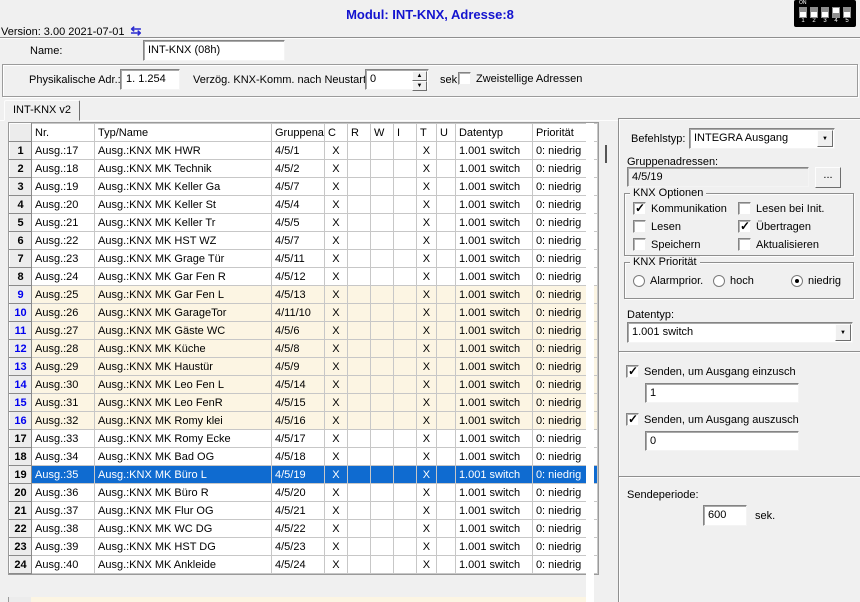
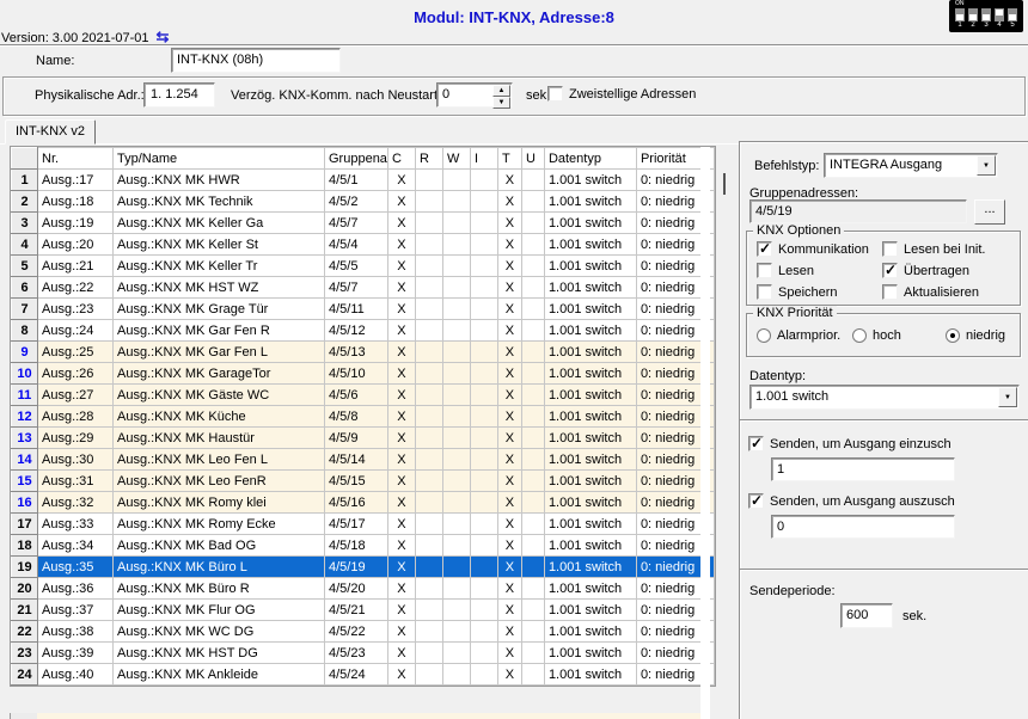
  Modul: INT-KNX, Adresse:8
  Version: 3.00 2021-07-01 ⇆
  Name:
  INT-KNX (08h)
  Physikalische Adr.
  1. 1.254
  Verzög. KNX-Komm. nach Neustar
  0
  sek
  Zweistellige Adressen
  INT-KNX v2
  	Nr.	Typ/Name	Gruppena	C	R	W	I	T	U	Datentyp	Priorität
  1	Ausg.:17	Ausg.:KNX MK HWR	4/5/1	X				X		1.001 switch	0: niedrig
  2	Ausg.:18	Ausg.:KNX MK Technik	4/5/2	X				X		1.001 switch	0: niedrig
  3	Ausg.:19	Ausg.:KNX MK Keller Ga	4/5/7	X				X		1.001 switch	0: niedrig
  4	Ausg.:20	Ausg.:KNX MK Keller St	4/5/4	X				X		1.001 switch	0: niedrig
  5	Ausg.:21	Ausg.:KNX MK Keller Tr	4/5/5	X				X		1.001 switch	0: niedrig
  6	Ausg.:22	Ausg.:KNX MK HST WZ	4/5/7	X				X		1.001 switch	0: niedrig
  7	Ausg.:23	Ausg.:KNX MK Grage Tür	4/5/11	X				X		1.001 switch	0: niedrig
  8	Ausg.:24	Ausg.:KNX MK Gar Fen R	4/5/12	X				X		1.001 switch	0: niedrig
  9	Ausg.:25	Ausg.:KNX MK Gar Fen L	4/5/13	X				X		1.001 switch	0: niedrig
- 10	Ausg.:26	Ausg.:KNX MK GarageTor	4/11/10	X				X		1.001 switch	0: niedrig
+ 10	Ausg.:26	Ausg.:KNX MK GarageTor	4/5/10	X				X		1.001 switch	0: niedrig
  11	Ausg.:27	Ausg.:KNX MK Gäste WC	4/5/6	X				X		1.001 switch	0: niedrig
  12	Ausg.:28	Ausg.:KNX MK Küche	4/5/8	X				X		1.001 switch	0: niedrig
  13	Ausg.:29	Ausg.:KNX MK Haustür	4/5/9	X				X		1.001 switch	0: niedrig
  14	Ausg.:30	Ausg.:KNX MK Leo Fen L	4/5/14	X				X		1.001 switch	0: niedrig
  15	Ausg.:31	Ausg.:KNX MK Leo FenR	4/5/15	X				X		1.001 switch	0: niedrig
  16	Ausg.:32	Ausg.:KNX MK Romy klei	4/5/16	X				X		1.001 switch	0: niedrig
  17	Ausg.:33	Ausg.:KNX MK Romy Ecke	4/5/17	X				X		1.001 switch	0: niedrig
  18	Ausg.:34	Ausg.:KNX MK Bad OG	4/5/18	X				X		1.001 switch	0: niedrig
  19	Ausg.:35	Ausg.:KNX MK Büro L	4/5/19	X				X		1.001 switch	0: niedrig
  20	Ausg.:36	Ausg.:KNX MK Büro R	4/5/20	X				X		1.001 switch	0: niedrig
  21	Ausg.:37	Ausg.:KNX MK Flur OG	4/5/21	X				X		1.001 switch	0: niedrig
  22	Ausg.:38	Ausg.:KNX MK WC DG	4/5/22	X				X		1.001 switch	0: niedrig
  23	Ausg.:39	Ausg.:KNX MK HST DG	4/5/23	X				X		1.001 switch	0: niedrig
  24	Ausg.:40	Ausg.:KNX MK Ankleide	4/5/24	X				X		1.001 switch	0: niedrig
  Befehlstyp:
  INTEGRA Ausgang
  Gruppenadressen:
  4/5/19
  ...
  KNX Optionen
  Kommunikation
  Lesen bei Init.
  Lesen
  Übertragen
  Speichern
  Aktualisieren
  KNX Priorität
  Alarmprior.
  hoch
  niedrig
  Datentyp:
  1.001 switch
  Senden, um Ausgang einzusch
  1
  Senden, um Ausgang auszusch
  0
  Sendeperiode:
  600
  sek.
